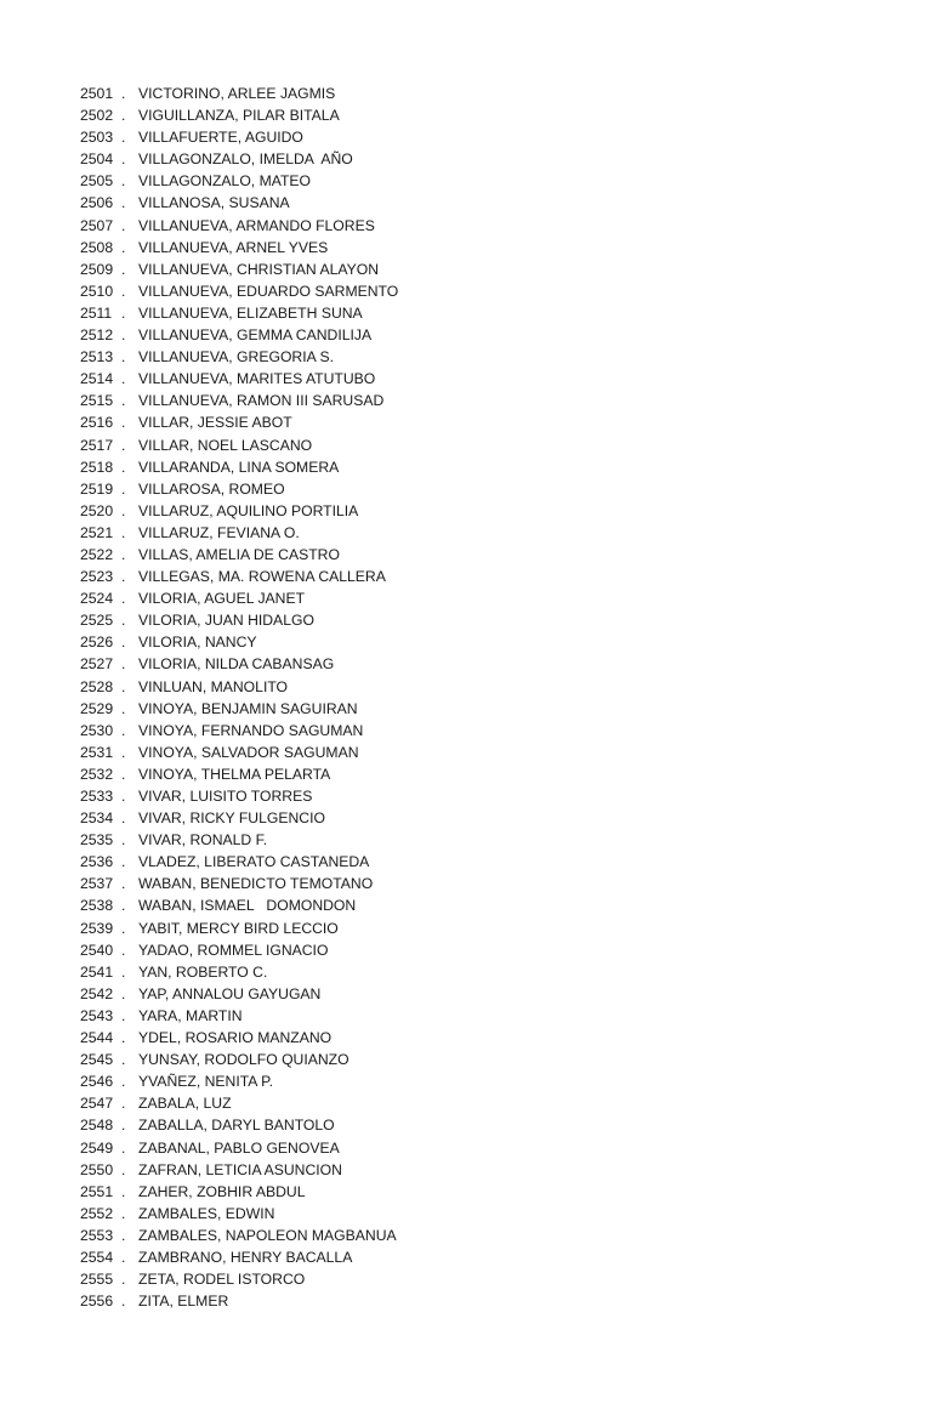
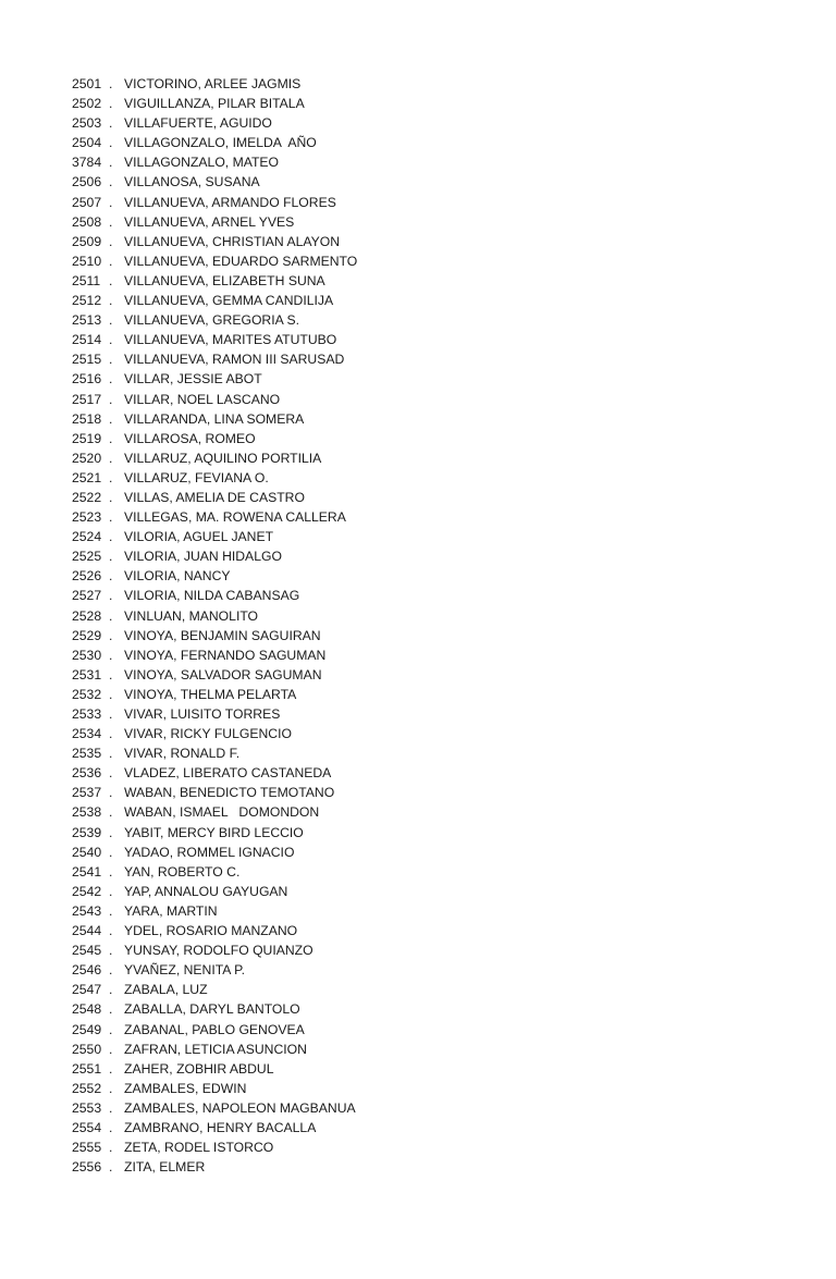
  2501
  .
  VICTORINO, ARLEE JAGMIS
  2502
  .
  VIGUILLANZA, PILAR BITALA
  2503
  .
  VILLAFUERTE, AGUIDO
  2504
  .
  VILLAGONZALO, IMELDA AÑO
- 2505
+ 3784
  .
  VILLAGONZALO, MATEO
  2506
  .
  VILLANOSA, SUSANA
  2507
  .
  VILLANUEVA, ARMANDO FLORES
  2508
  .
  VILLANUEVA, ARNEL YVES
  2509
  .
  VILLANUEVA, CHRISTIAN ALAYON
  2510
  .
  VILLANUEVA, EDUARDO SARMENTO
  2511
  .
  VILLANUEVA, ELIZABETH SUNA
  2512
  .
  VILLANUEVA, GEMMA CANDILIJA
  2513
  .
  VILLANUEVA, GREGORIA S.
  2514
  .
  VILLANUEVA, MARITES ATUTUBO
  2515
  .
  VILLANUEVA, RAMON III SARUSAD
  2516
  .
  VILLAR, JESSIE ABOT
  2517
  .
  VILLAR, NOEL LASCANO
  2518
  .
  VILLARANDA, LINA SOMERA
  2519
  .
  VILLAROSA, ROMEO
  2520
  .
  VILLARUZ, AQUILINO PORTILIA
  2521
  .
  VILLARUZ, FEVIANA O.
  2522
  .
  VILLAS, AMELIA DE CASTRO
  2523
  .
  VILLEGAS, MA. ROWENA CALLERA
  2524
  .
  VILORIA, AGUEL JANET
  2525
  .
  VILORIA, JUAN HIDALGO
  2526
  .
  VILORIA, NANCY
  2527
  .
  VILORIA, NILDA CABANSAG
  2528
  .
  VINLUAN, MANOLITO
  2529
  .
  VINOYA, BENJAMIN SAGUIRAN
  2530
  .
  VINOYA, FERNANDO SAGUMAN
  2531
  .
  VINOYA, SALVADOR SAGUMAN
  2532
  .
  VINOYA, THELMA PELARTA
  2533
  .
  VIVAR, LUISITO TORRES
  2534
  .
  VIVAR, RICKY FULGENCIO
  2535
  .
  VIVAR, RONALD F.
  2536
  .
  VLADEZ, LIBERATO CASTANEDA
  2537
  .
  WABAN, BENEDICTO TEMOTANO
  2538
  .
  WABAN, ISMAEL DOMONDON
  2539
  .
  YABIT, MERCY BIRD LECCIO
  2540
  .
  YADAO, ROMMEL IGNACIO
  2541
  .
  YAN, ROBERTO C.
  2542
  .
  YAP, ANNALOU GAYUGAN
  2543
  .
  YARA, MARTIN
  2544
  .
  YDEL, ROSARIO MANZANO
  2545
  .
  YUNSAY, RODOLFO QUIANZO
  2546
  .
  YVAÑEZ, NENITA P.
  2547
  .
  ZABALA, LUZ
  2548
  .
  ZABALLA, DARYL BANTOLO
  2549
  .
  ZABANAL, PABLO GENOVEA
  2550
  .
  ZAFRAN, LETICIA ASUNCION
  2551
  .
  ZAHER, ZOBHIR ABDUL
  2552
  .
  ZAMBALES, EDWIN
  2553
  .
  ZAMBALES, NAPOLEON MAGBANUA
  2554
  .
  ZAMBRANO, HENRY BACALLA
  2555
  .
  ZETA, RODEL ISTORCO
  2556
  .
  ZITA, ELMER
